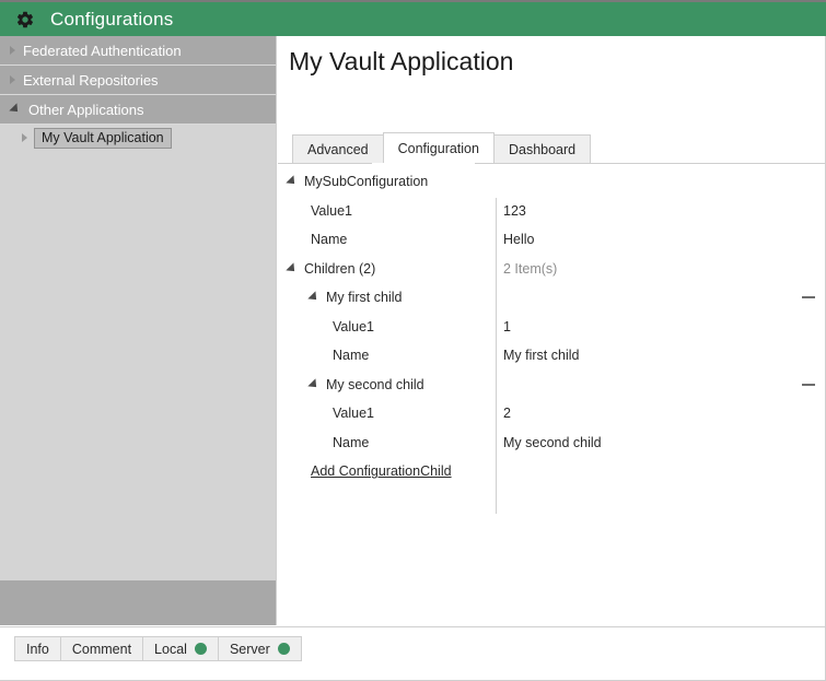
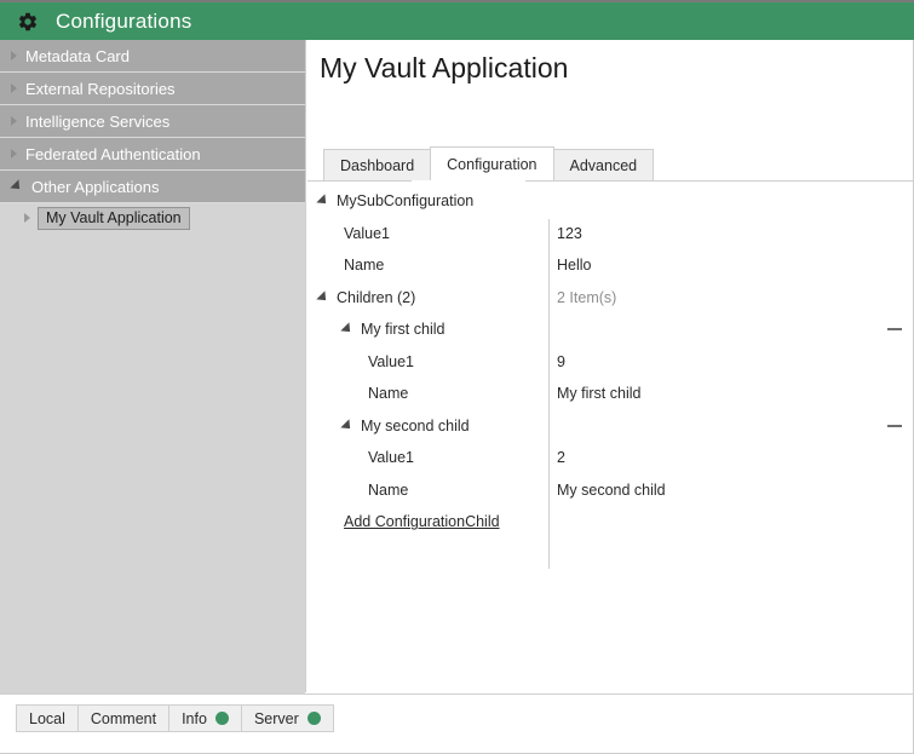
  Configurations
+ Metadata Card
- Federated Authentication
+ External Repositories
+ Intelligence Services
- External Repositories
+ Federated Authentication
  Other Applications
  My Vault Application
  My Vault Application
- Advanced
+ Dashboard
  Configuration
- Dashboard
+ Advanced
  MySubConfiguration
  Value1
  123
  Name
  Hello
  Children (2)
  2 Item(s)
  My first child
  Value1
- 1
+ 9
  Name
  My first child
  My second child
  Value1
  2
  Name
  My second child
  Add ConfigurationChild
- Info
+ Local
  Comment
- Local
+ Info
  Server
